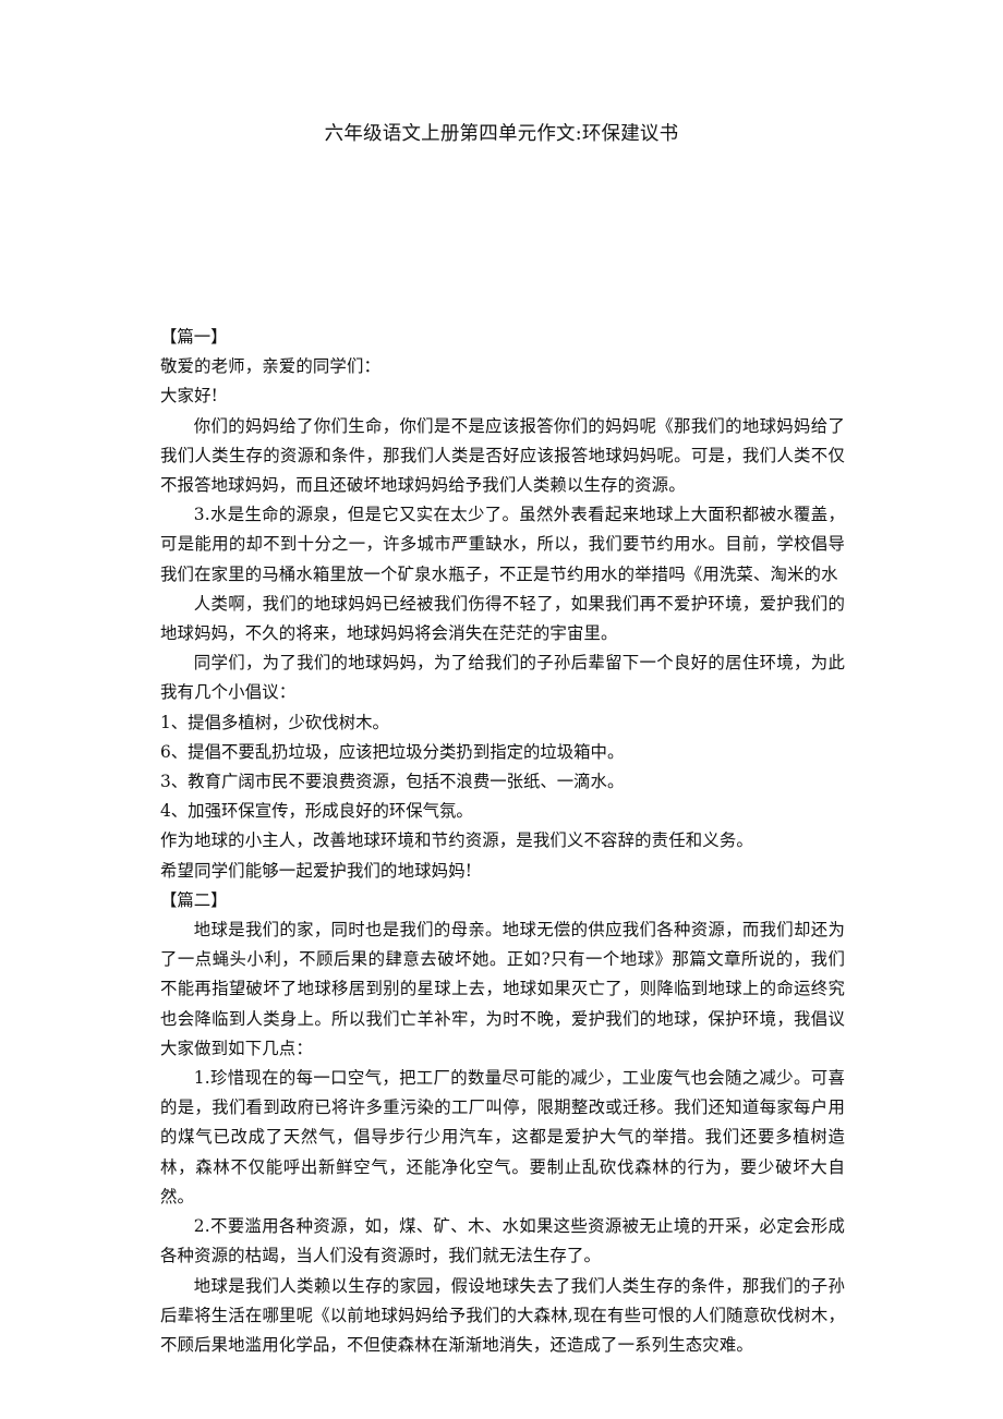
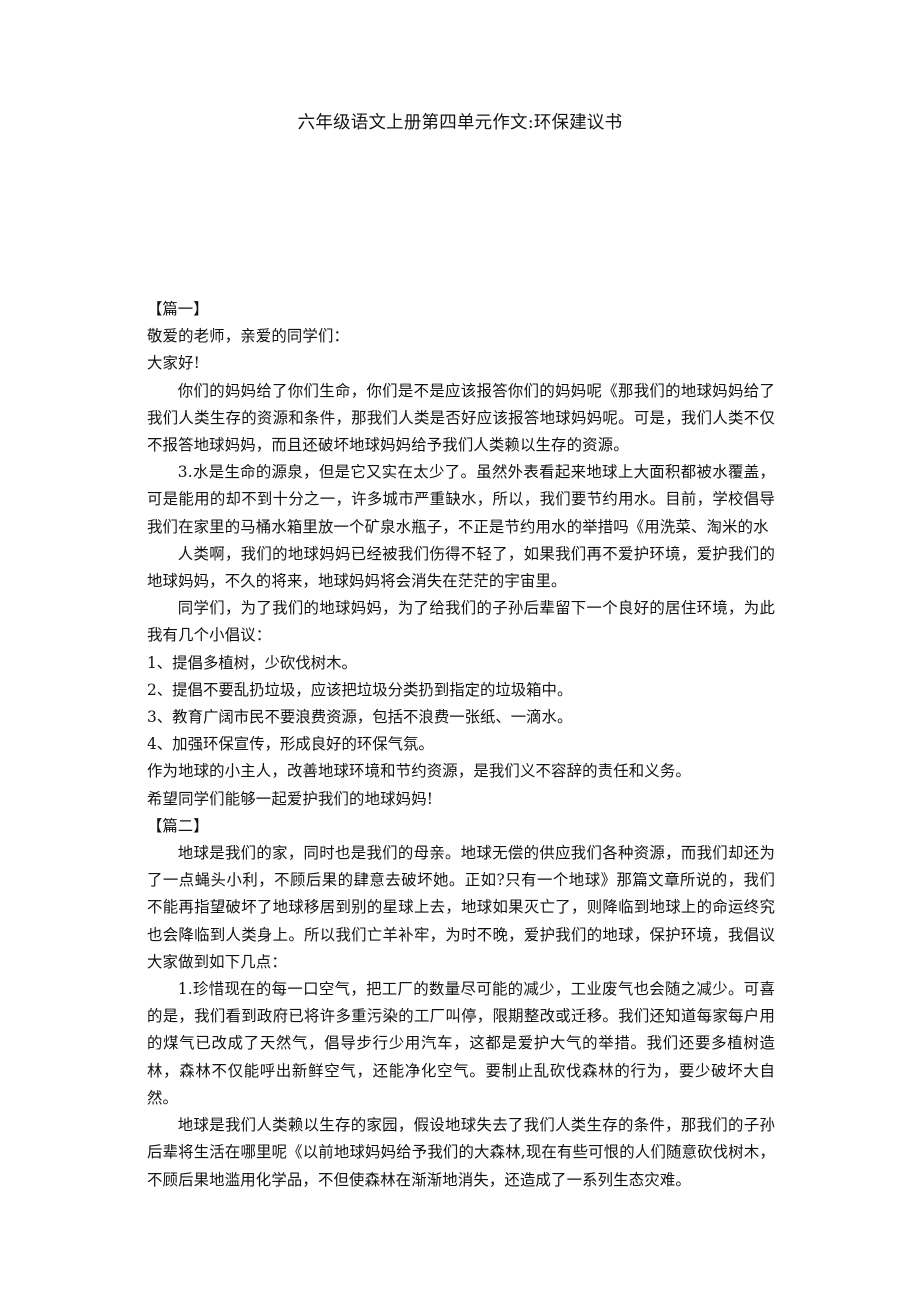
  六年级语文上册第四单元作文:环保建议书
  【篇一】
  敬爱的老师，亲爱的同学们：
  大家好!
  你们的妈妈给了你们生命，你们是不是应该报答你们的妈妈呢《那我们的地球妈妈给了我们人类生存的资源和条件，那我们人类是否好应该报答地球妈妈呢。可是，我们人类不仅不报答地球妈妈，而且还破坏地球妈妈给予我们人类赖以生存的资源。
  3.水是生命的源泉，但是它又实在太少了。虽然外表看起来地球上大面积都被水覆盖，可是能用的却不到十分之一，许多城市严重缺水，所以，我们要节约用水。目前，学校倡导我们在家里的马桶水箱里放一个矿泉水瓶子，不正是节约用水的举措吗《用洗菜、淘米的水
  人类啊，我们的地球妈妈已经被我们伤得不轻了，如果我们再不爱护环境，爱护我们的地球妈妈，不久的将来，地球妈妈将会消失在茫茫的宇宙里。
  同学们，为了我们的地球妈妈，为了给我们的子孙后辈留下一个良好的居住环境，为此我有几个小倡议：
  1、提倡多植树，少砍伐树木。
- 6、提倡不要乱扔垃圾，应该把垃圾分类扔到指定的垃圾箱中。
+ 2、提倡不要乱扔垃圾，应该把垃圾分类扔到指定的垃圾箱中。
  3、教育广阔市民不要浪费资源，包括不浪费一张纸、一滴水。
  4、加强环保宣传，形成良好的环保气氛。
  作为地球的小主人，改善地球环境和节约资源，是我们义不容辞的责任和义务。
  希望同学们能够一起爱护我们的地球妈妈!
  【篇二】
  地球是我们的家，同时也是我们的母亲。地球无偿的供应我们各种资源，而我们却还为了一点蝇头小利，不顾后果的肆意去破坏她。正如?只有一个地球》那篇文章所说的，我们不能再指望破坏了地球移居到别的星球上去，地球如果灭亡了，则降临到地球上的命运终究也会降临到人类身上。所以我们亡羊补牢，为时不晚，爱护我们的地球，保护环境，我倡议大家做到如下几点：
  1.珍惜现在的每一口空气，把工厂的数量尽可能的减少，工业废气也会随之减少。可喜的是，我们看到政府已将许多重污染的工厂叫停，限期整改或迁移。我们还知道每家每户用的煤气已改成了天然气，倡导步行少用汽车，这都是爱护大气的举措。我们还要多植树造林，森林不仅能呼出新鲜空气，还能净化空气。要制止乱砍伐森林的行为，要少破坏大自然。
- 2.不要滥用各种资源，如，煤、矿、木、水如果这些资源被无止境的开采，必定会形成各种资源的枯竭，当人们没有资源时，我们就无法生存了。
  地球是我们人类赖以生存的家园，假设地球失去了我们人类生存的条件，那我们的子孙后辈将生活在哪里呢《以前地球妈妈给予我们的大森林,现在有些可恨的人们随意砍伐树木，不顾后果地滥用化学品，不但使森林在渐渐地消失，还造成了一系列生态灾难。
